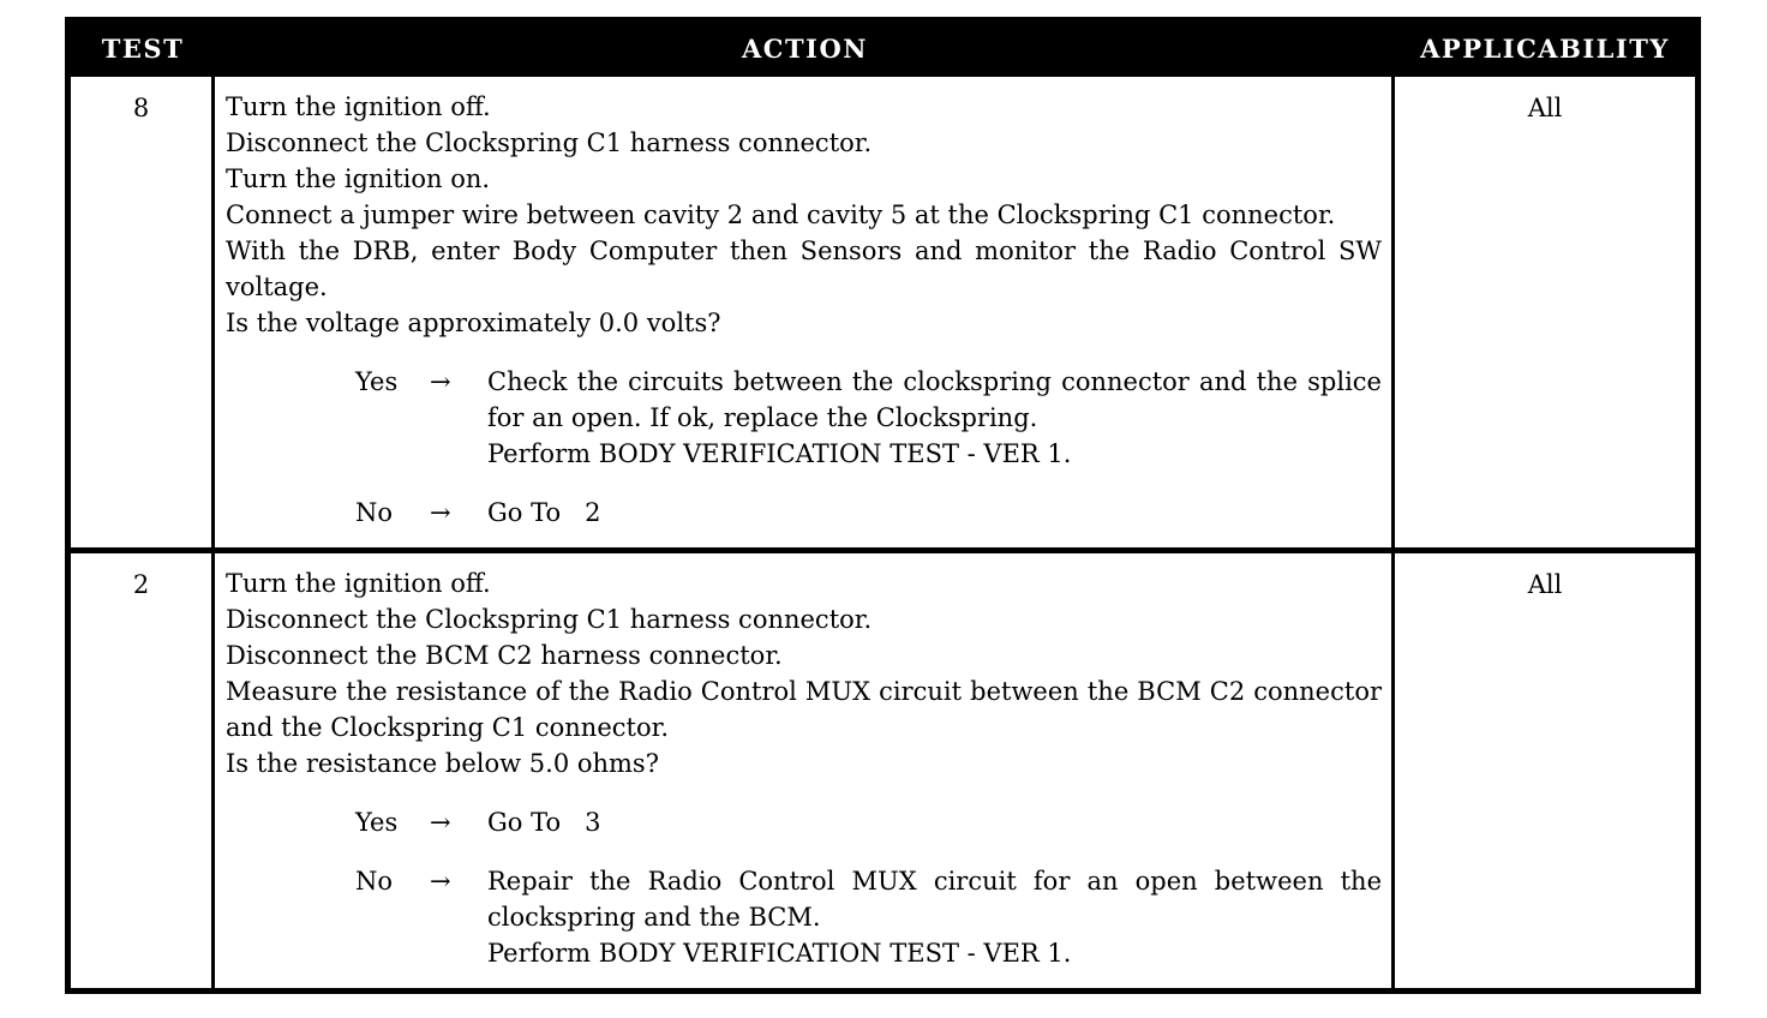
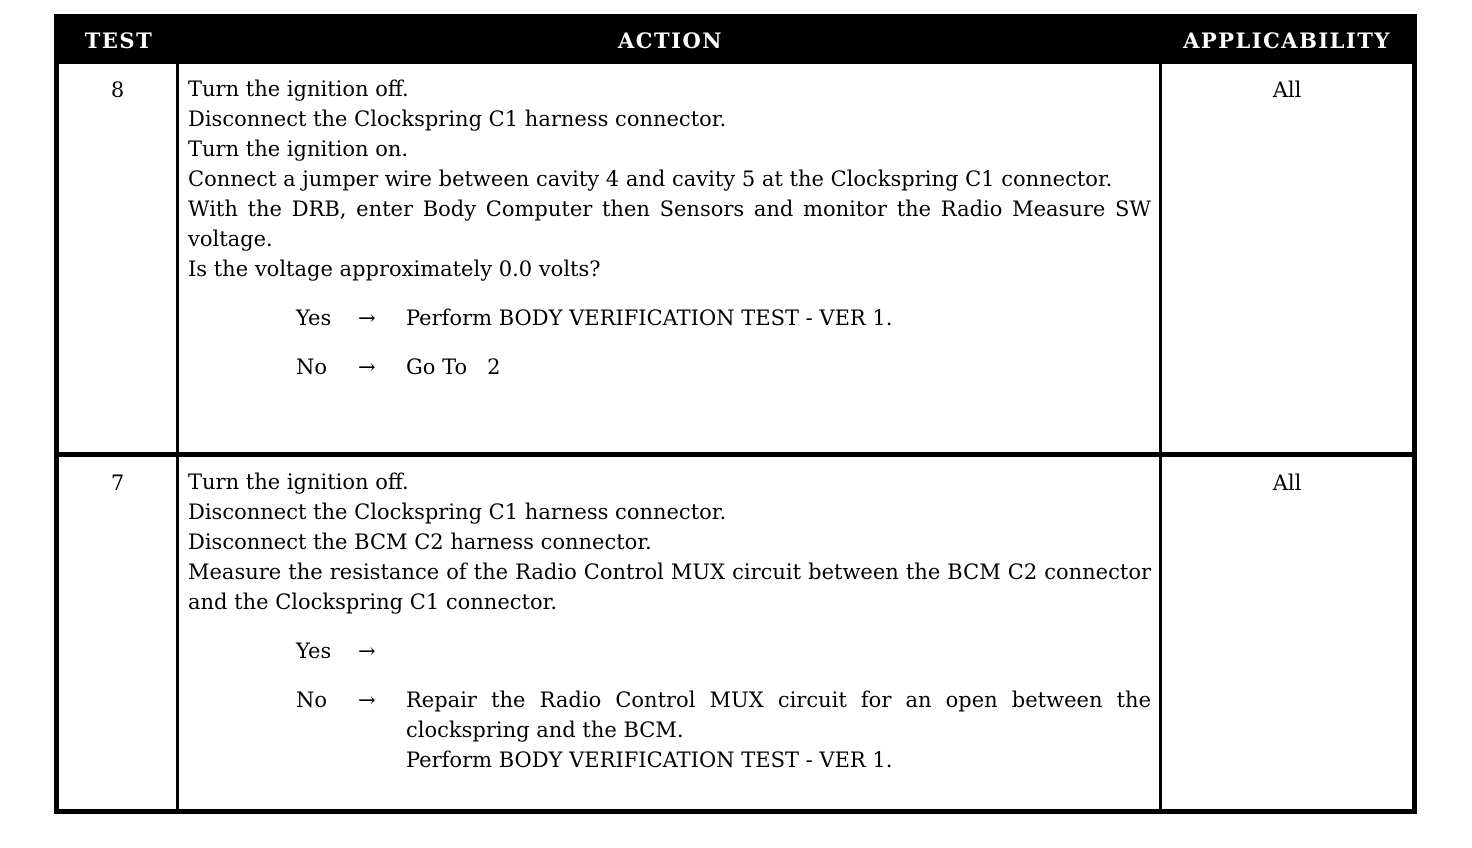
  TEST
  ACTION
  APPLICABILITY
  8
  Turn the ignition off.
  Disconnect the Clockspring C1 harness connector.
  Turn the ignition on.
- Connect a jumper wire between cavity 2 and cavity 5 at the Clockspring C1 connector.
+ Connect a jumper wire between cavity 4 and cavity 5 at the Clockspring C1 connector.
- With the DRB, enter Body Computer then Sensors and monitor the Radio Control SW voltage.
+ With the DRB, enter Body Computer then Sensors and monitor the Radio Measure SW voltage.
  Is the voltage approximately 0.0 volts?
  Yes
  →
- Check the circuits between the clockspring connector and the splice for an open. If ok, replace the Clockspring.
  Perform BODY VERIFICATION TEST - VER 1.
  No
  →
  Go To 2
  All
- 2
+ 7
  Turn the ignition off.
  Disconnect the Clockspring C1 harness connector.
  Disconnect the BCM C2 harness connector.
  Measure the resistance of the Radio Control MUX circuit between the BCM C2 connector and the Clockspring C1 connector.
- Is the resistance below 5.0 ohms?
  Yes
  →
- Go To 3
  No
  →
  Repair the Radio Control MUX circuit for an open between the clockspring and the BCM.
  Perform BODY VERIFICATION TEST - VER 1.
  All
